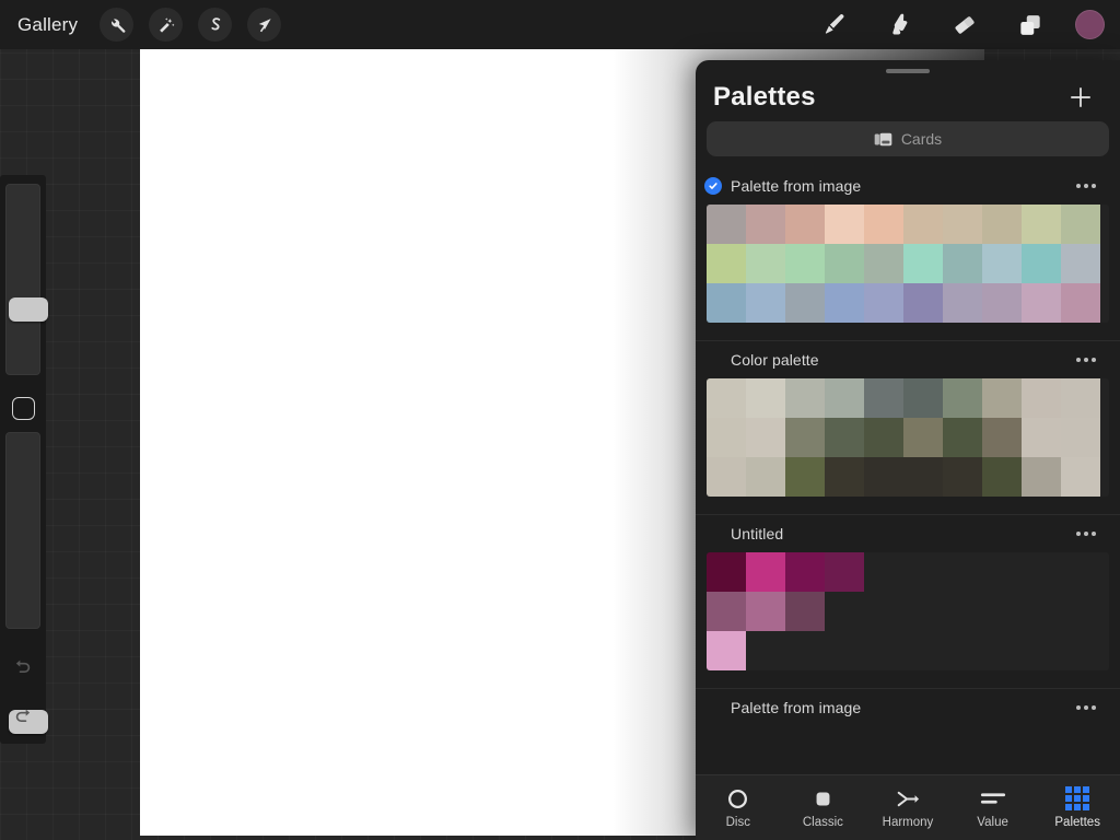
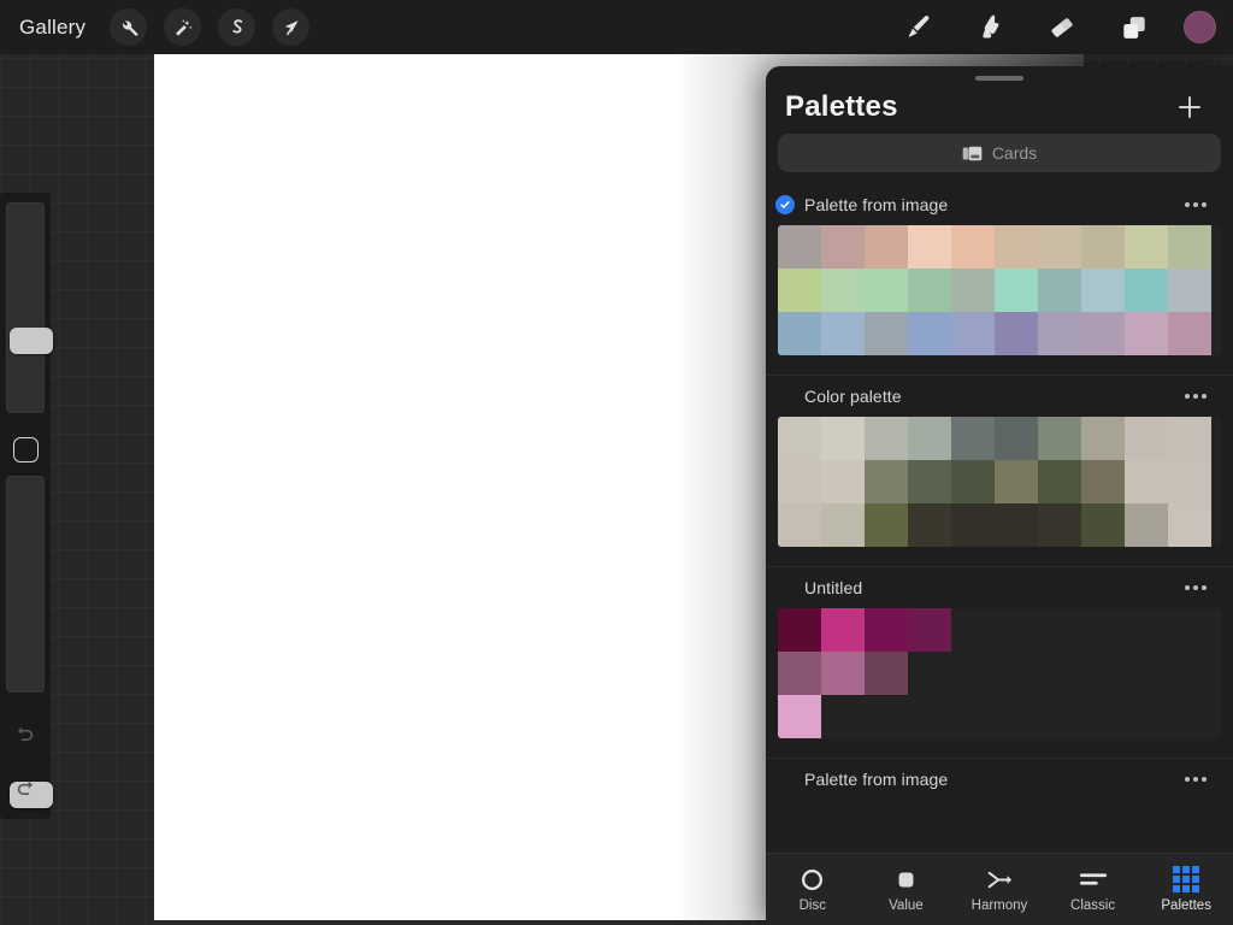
  Gallery
  Palettes
  Cards
  Palette from image
  Color palette
  Untitled
  Palette from image
  Disc
- Classic
+ Value
  Harmony
- Value
+ Classic
  Palettes
